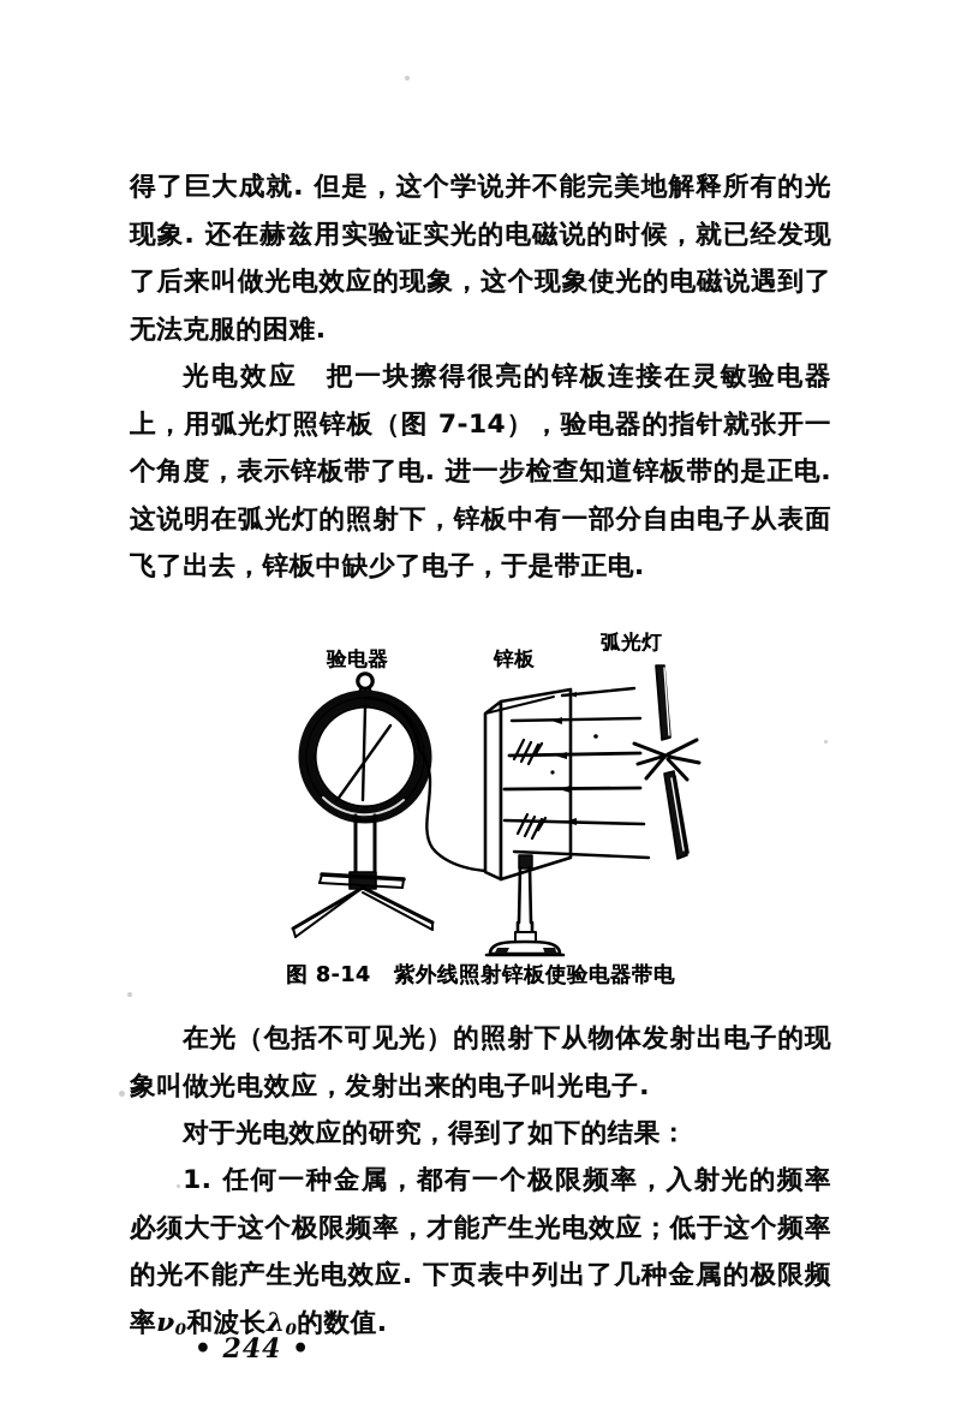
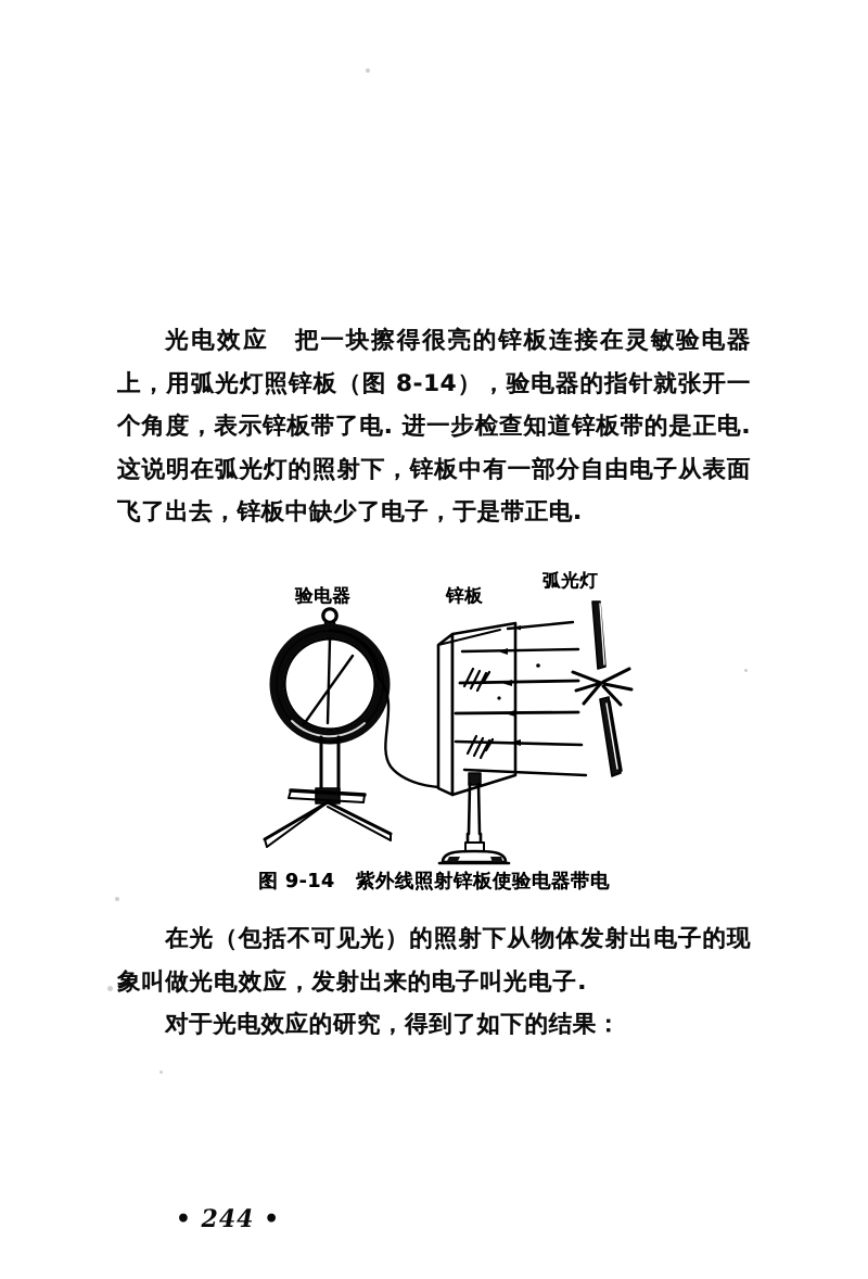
- 得了巨大成就. 但是，这个学说并不能完美地解释所有的光现象. 还在赫兹用实验证实光的电磁说的时候，就已经发现了后来叫做光电效应的现象，这个现象使光的电磁说遇到了无法克服的困难.
- 光电效应 把一块擦得很亮的锌板连接在灵敏验电器上，用弧光灯照锌板（图 7-14），验电器的指针就张开一个角度，表示锌板带了电. 进一步检查知道锌板带的是正电. 这说明在弧光灯的照射下，锌板中有一部分自由电子从表面飞了出去，锌板中缺少了电子，于是带正电.
+ 光电效应 把一块擦得很亮的锌板连接在灵敏验电器上，用弧光灯照锌板（图 8-14），验电器的指针就张开一个角度，表示锌板带了电. 进一步检查知道锌板带的是正电. 这说明在弧光灯的照射下，锌板中有一部分自由电子从表面飞了出去，锌板中缺少了电子，于是带正电.
  验电器
  锌板
  弧光灯
- 图 8-14 紫外线照射锌板使验电器带电
+ 图 9-14 紫外线照射锌板使验电器带电
  在光（包括不可见光）的照射下从物体发射出电子的现象叫做光电效应，发射出来的电子叫光电子.
  对于光电效应的研究，得到了如下的结果：
- 1. 任何一种金属，都有一个极限频率，入射光的频率必须大于这个极限频率，才能产生光电效应；低于这个频率的光不能产生光电效应. 下页表中列出了几种金属的极限频率ν0和波长λ0的数值.
  • 244 •
